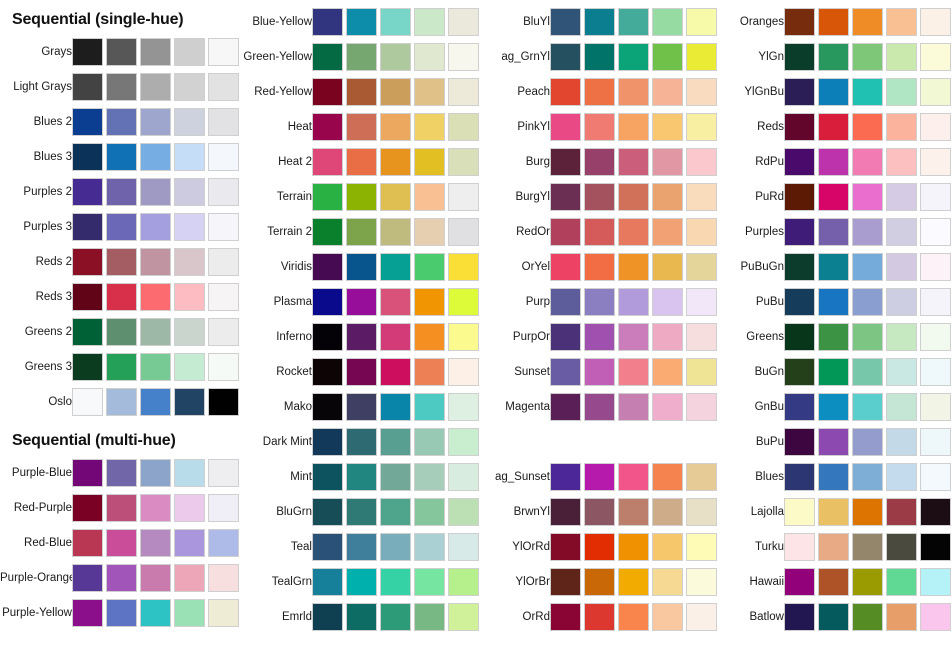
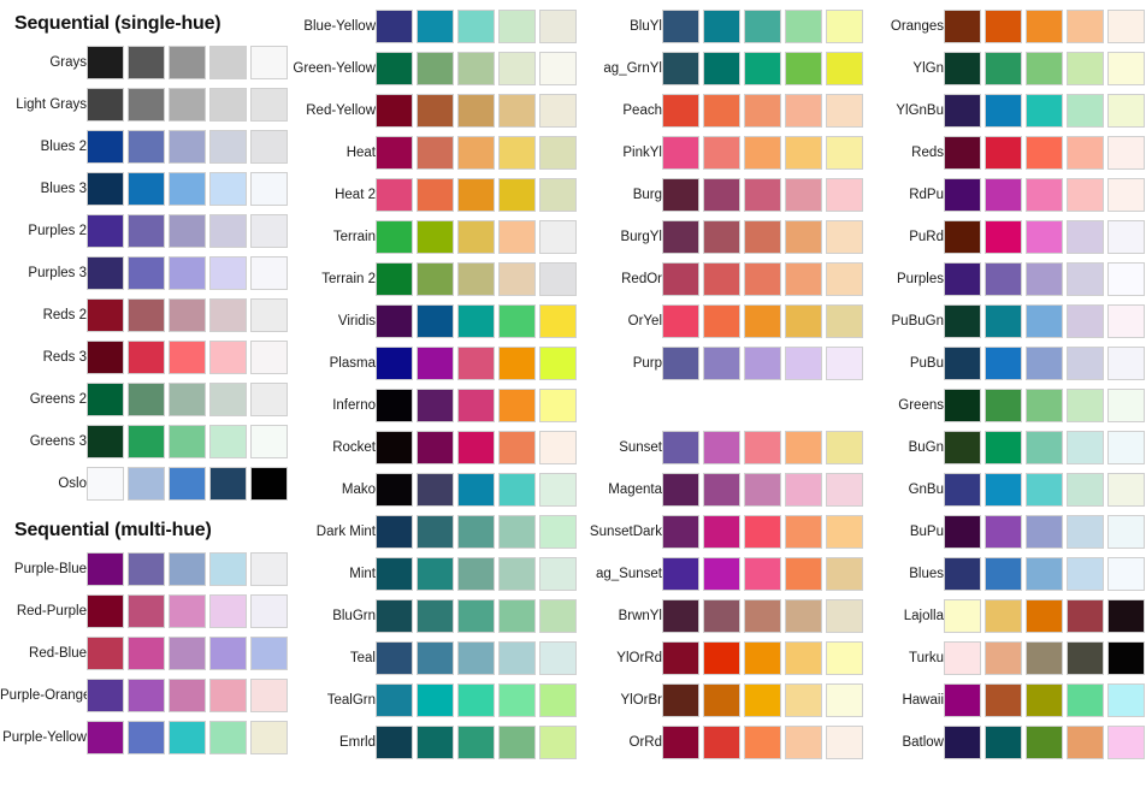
  Sequential (single-hue)
  Sequential (multi-hue)
  Grays
  Light Grays
  Blues 2
  Blues 3
  Purples 2
  Purples 3
  Reds 2
  Reds 3
  Greens 2
  Greens 3
  Oslo
  Purple-Blue
  Red-Purple
  Red-Blue
  Purple-Orang
  Purple-Yellow
  Blue-Yellow
  Green-Yellow
  Red-Yellow
  Heat
  Heat 2
  Terrain
  Terrain 2
  Viridis
  Plasma
  Inferno
  Rocket
  Mako
  Dark Mint
  Mint
  BluGrn
  Teal
  TealGrn
  Emrld
  BluYl
  ag_GrnYl
  Peach
  PinkYl
  Burg
  BurgYl
  RedOr
  OrYel
  Purp
- PurpOr
  Sunset
  Magenta
+ SunsetDark
  ag_Sunset
  BrwnYl
  YlOrRd
  YlOrBr
  OrRd
  Oranges
  YlGn
  YlGnBu
  Reds
  RdPu
  PuRd
  Purples
  PuBuGn
  PuBu
  Greens
  BuGn
  GnBu
  BuPu
  Blues
  Lajolla
  Turku
  Hawaii
  Batlow
